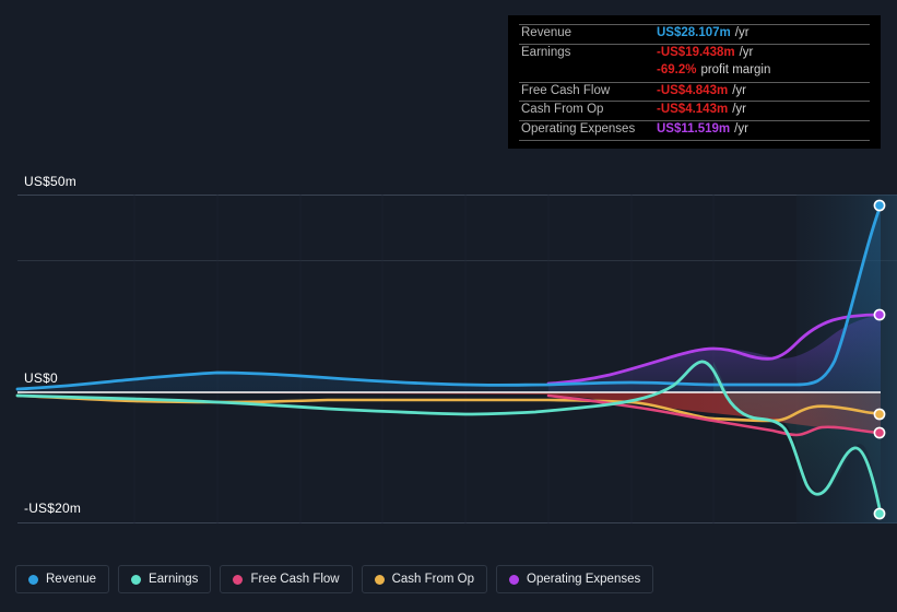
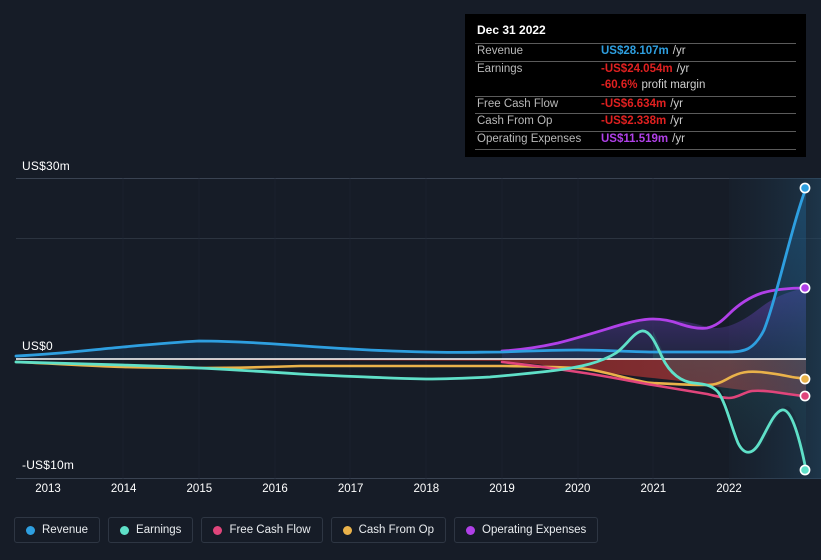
- US$50m
+ US$30m
  US$0
- -US$20m
+ -US$10m
+ 2013
+ 2014
+ 2015
+ 2016
+ 2017
+ 2018
+ 2019
+ 2020
+ 2021
+ 2022
+ Dec 31 2022
  Revenue
  US$28.107m /yr
  Earnings
- -US$19.438m /yr
+ -US$24.054m /yr
- -69.2% profit margin
+ -60.6% profit margin
  Free Cash Flow
- -US$4.843m /yr
+ -US$6.634m /yr
  Cash From Op
- -US$4.143m /yr
+ -US$2.338m /yr
  Operating Expenses
  US$11.519m /yr
  Revenue
  Earnings
  Free Cash Flow
  Cash From Op
  Operating Expenses
